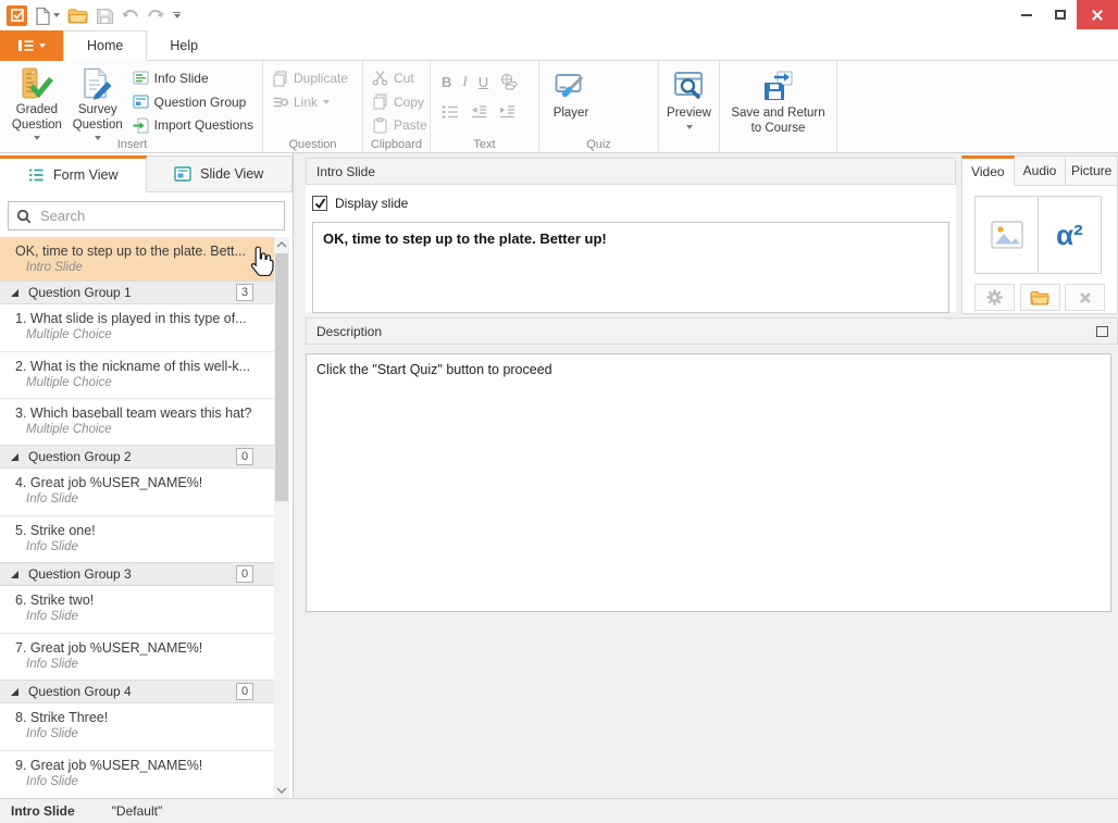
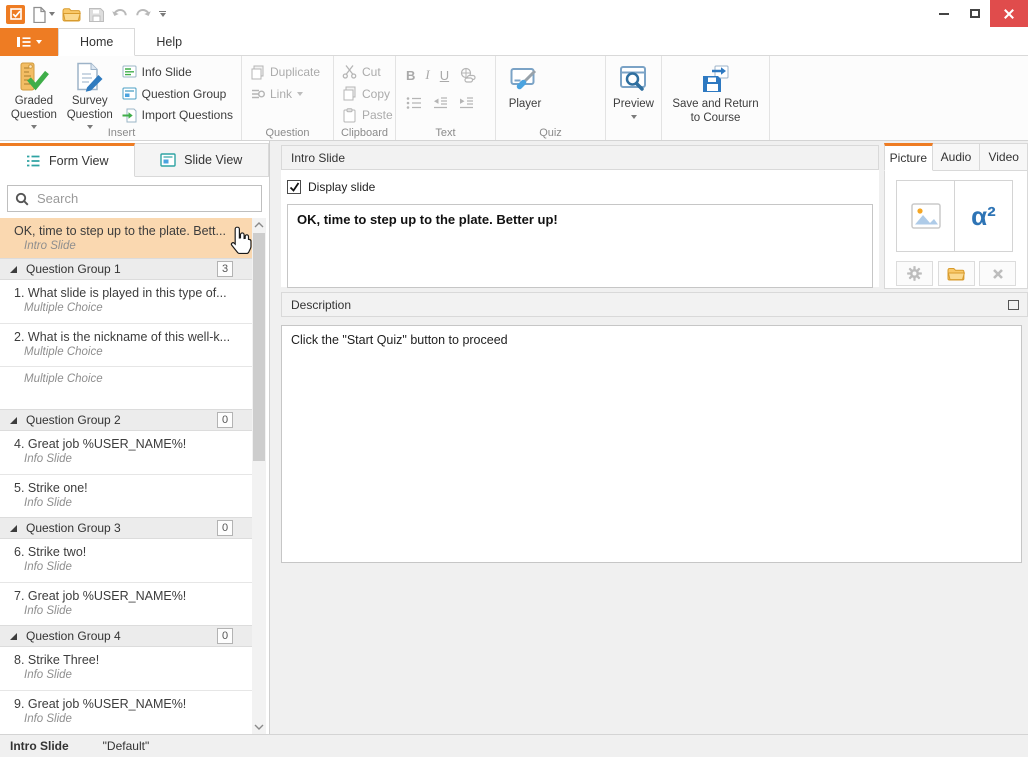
  Home
  Help
  Graded Question
  Survey Question
  Info Slide
  Question Group
  Import Questions
  Insert
  Duplicate
  Link
  Question
  Cut
  Copy
  Paste
  Clipboard
  B
  I
  U
  Text
  Player
  Quiz
  Preview
  Save and Return to Course
  Form View
  Slide View
  Search
  OK, time to step up to the plate. Bett...
  Intro Slide
  Question Group 1
  3
  1. What slide is played in this type of...
  Multiple Choice
  2. What is the nickname of this well-k...
  Multiple Choice
- 3. Which baseball team wears this hat?
  Multiple Choice
  Question Group 2
  0
  4. Great job %USER_NAME%!
  Info Slide
  5. Strike one!
  Info Slide
  Question Group 3
  0
  6. Strike two!
  Info Slide
  7. Great job %USER_NAME%!
  Info Slide
  Question Group 4
  0
  8. Strike Three!
  Info Slide
  9. Great job %USER_NAME%!
  Info Slide
  Intro Slide
  Display slide
  OK, time to step up to the plate. Better up!
- Video
+ Picture
  Audio
- Picture
+ Video
  α²
  Description
  Click the "Start Quiz" button to proceed
  Intro Slide
  "Default"
